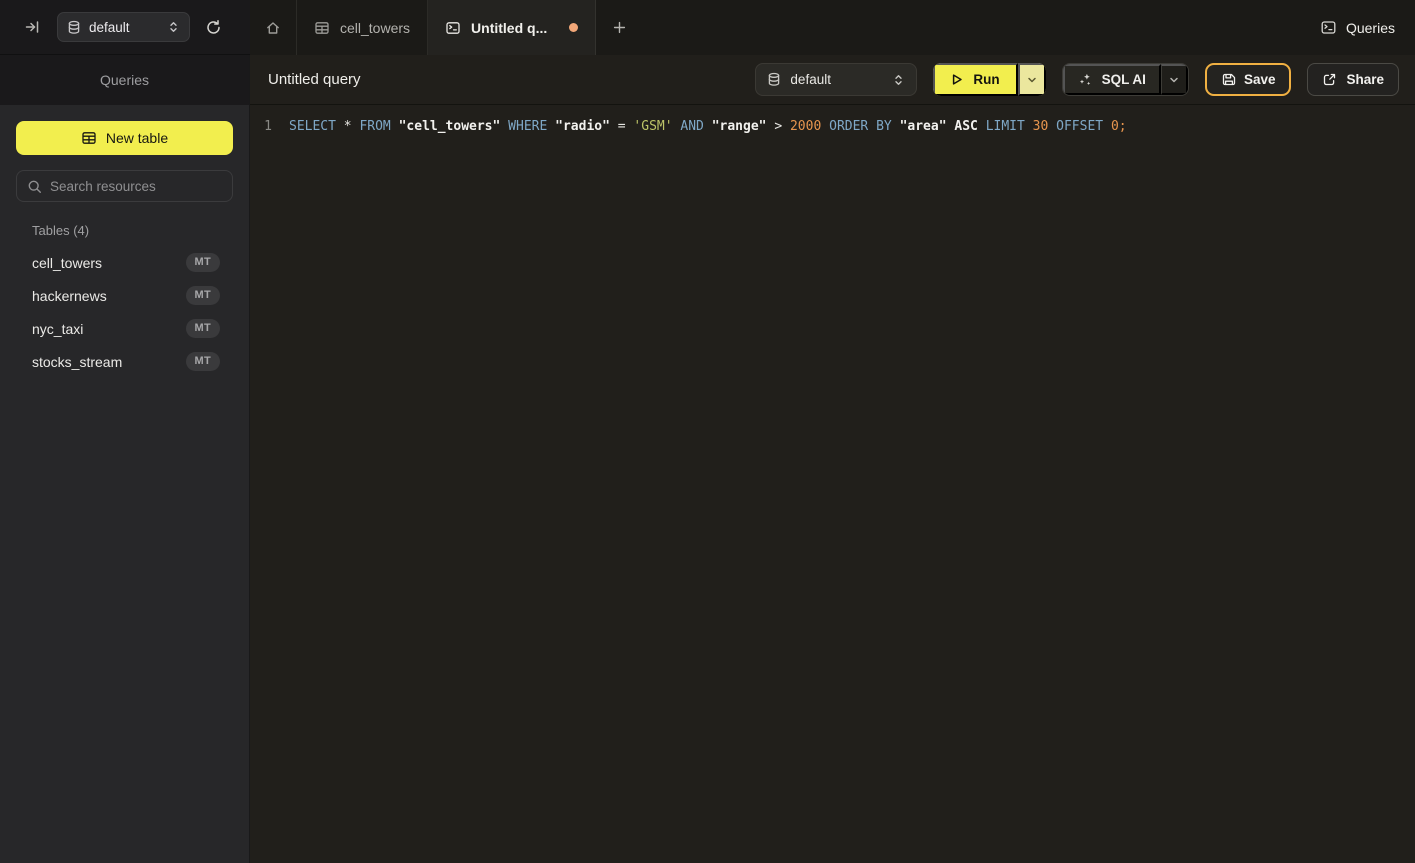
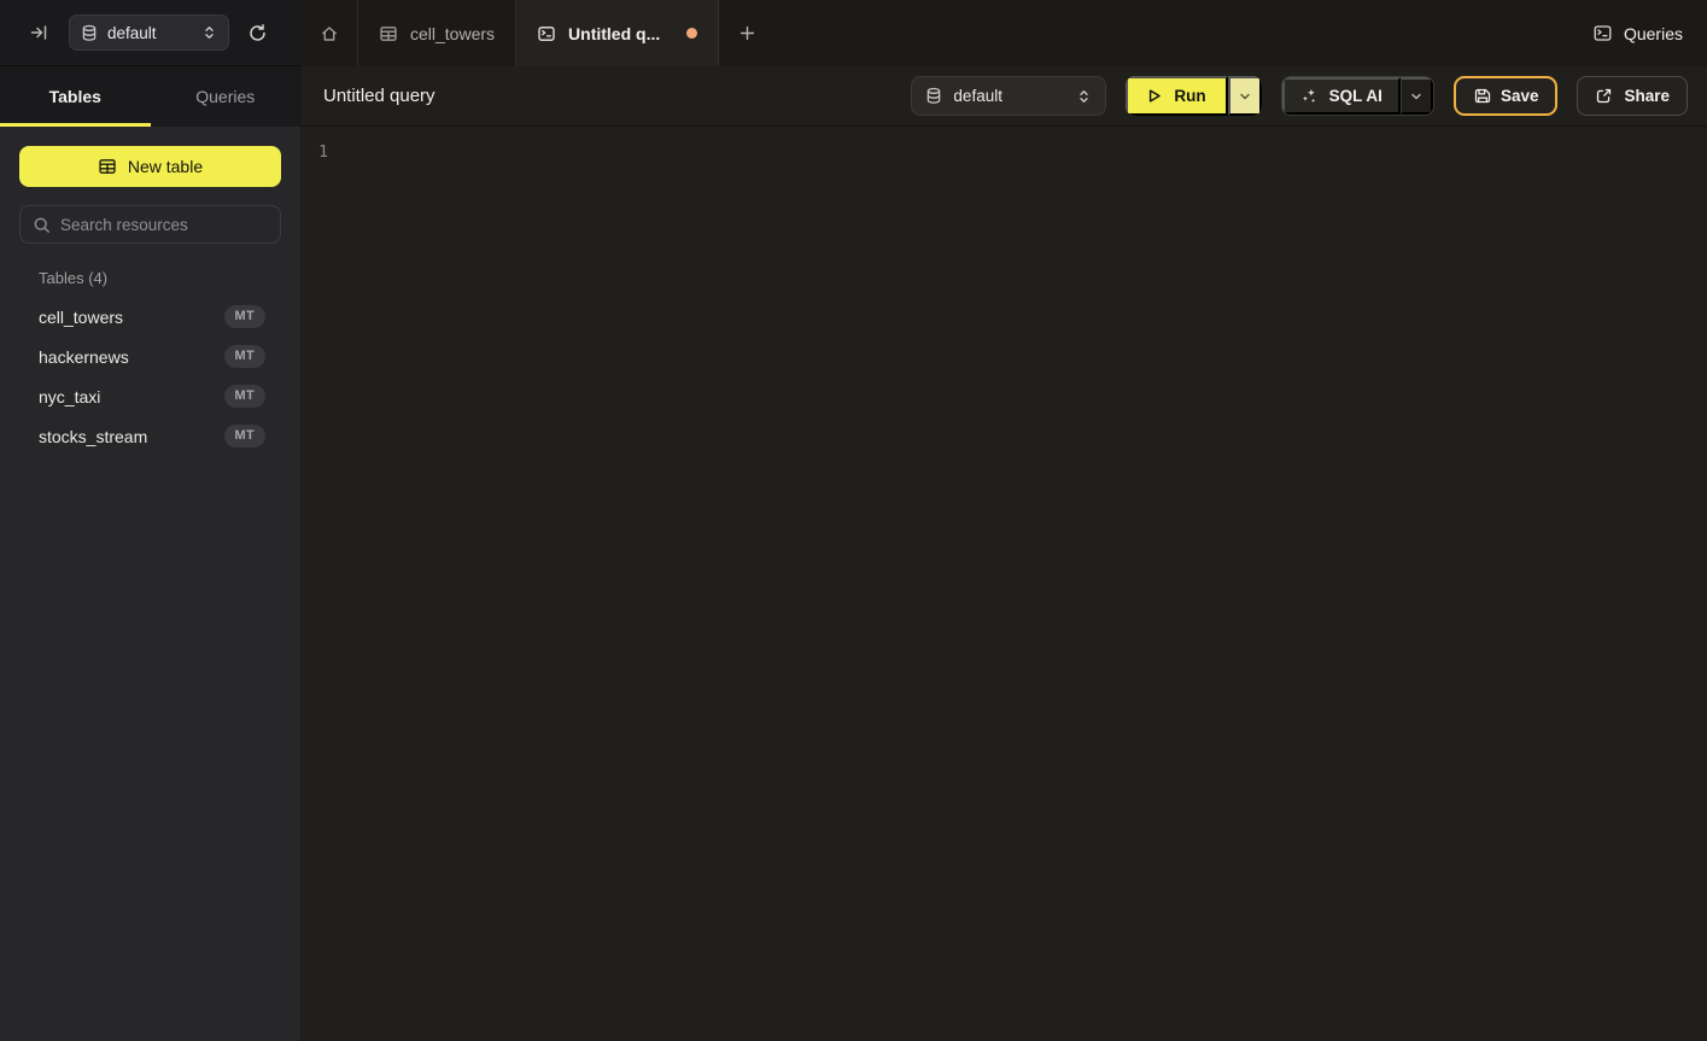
  default
  cell_towers
  Untitled q...
  Queries
+ Tables
  Queries
  New table
  Search resources
  Tables (4)
  cell_towers
  MT
  hackernews
  MT
  nyc_taxi
  MT
  stocks_stream
  MT
  Untitled query
  default
  Run
  SQL AI
  Save
  Share
  1
- SELECT * FROM "cell_towers" WHERE "radio" = 'GSM' AND "range" > 2000 ORDER BY "area" ASC LIMIT 30 OFFSET 0;
